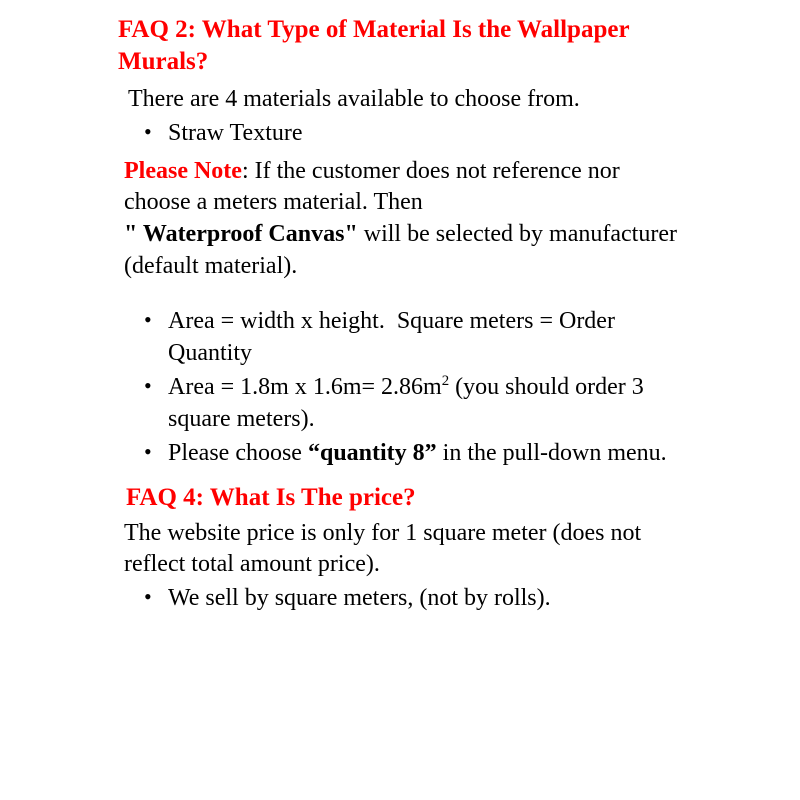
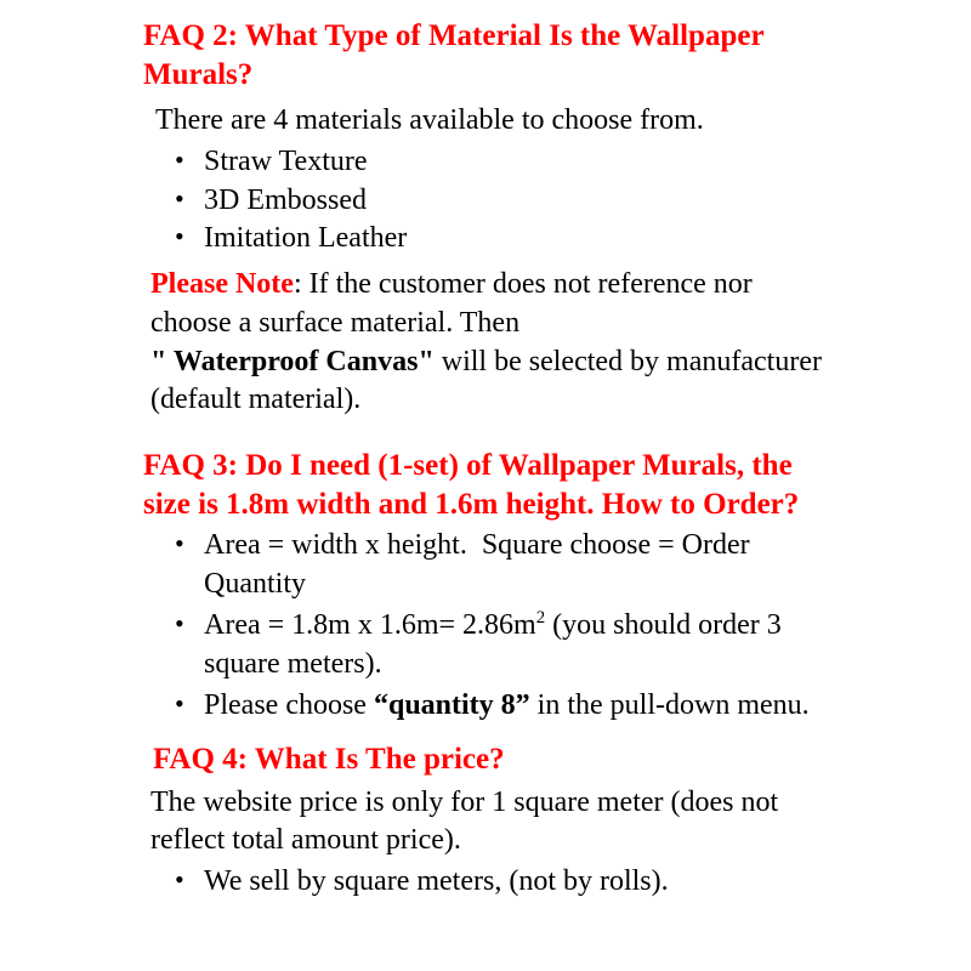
  FAQ 2: What Type of Material Is the Wallpaper Murals?
  There are 4 materials available to choose from.
  Straw Texture
+ 3D Embossed
+ Imitation Leather
- Please Note: If the customer does not reference nor choose a meters material. Then
+ Please Note: If the customer does not reference nor choose a surface material. Then
  " Waterproof Canvas" will be selected by manufacturer (default material).
+ FAQ 3: Do I need (1-set) of Wallpaper Murals, the size is 1.8m width and 1.6m height. How to Order?
- Area = width x height. Square meters = Order Quantity
+ Area = width x height. Square choose = Order Quantity
  Area = 1.8m x 1.6m= 2.86m2 (you should order 3 square meters).
  Please choose “quantity 8” in the pull-down menu.
  FAQ 4: What Is The price?
  The website price is only for 1 square meter (does not reflect total amount price).
  We sell by square meters, (not by rolls).
